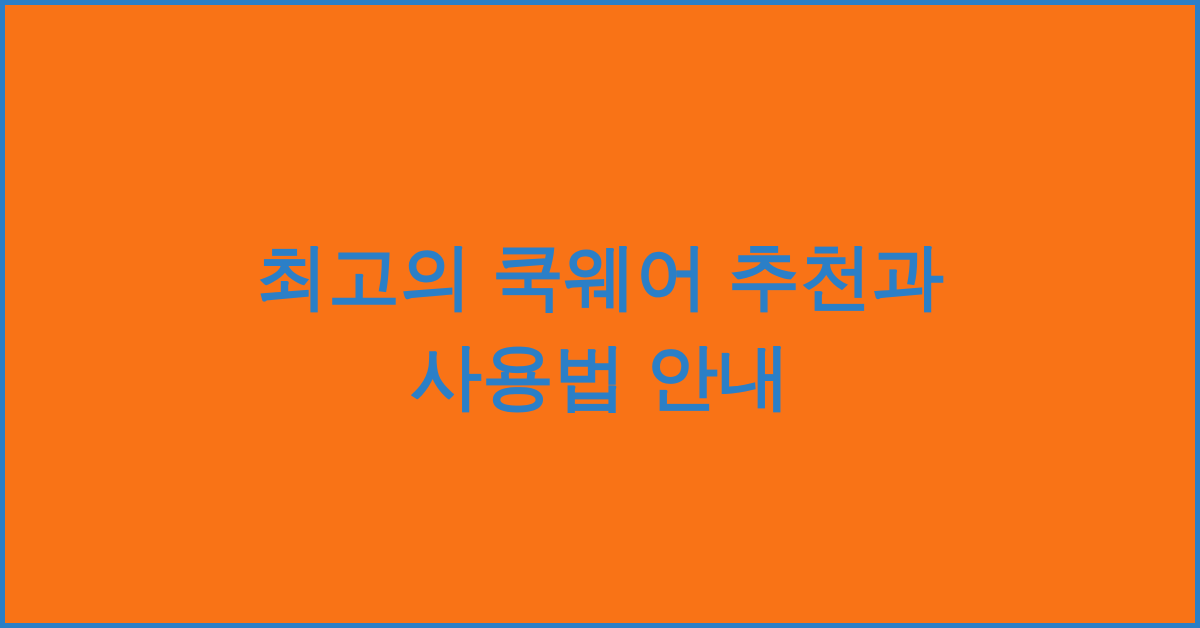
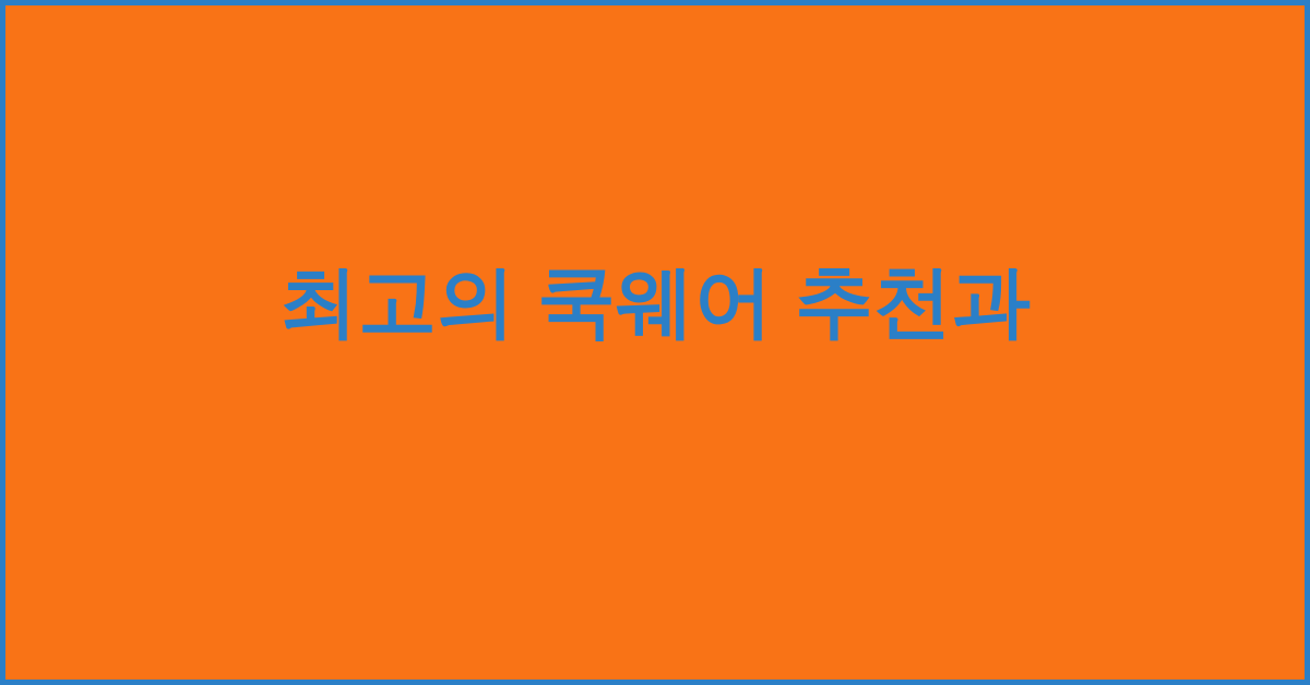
  최고의 쿡웨어 추천과
- 사용법 안내
